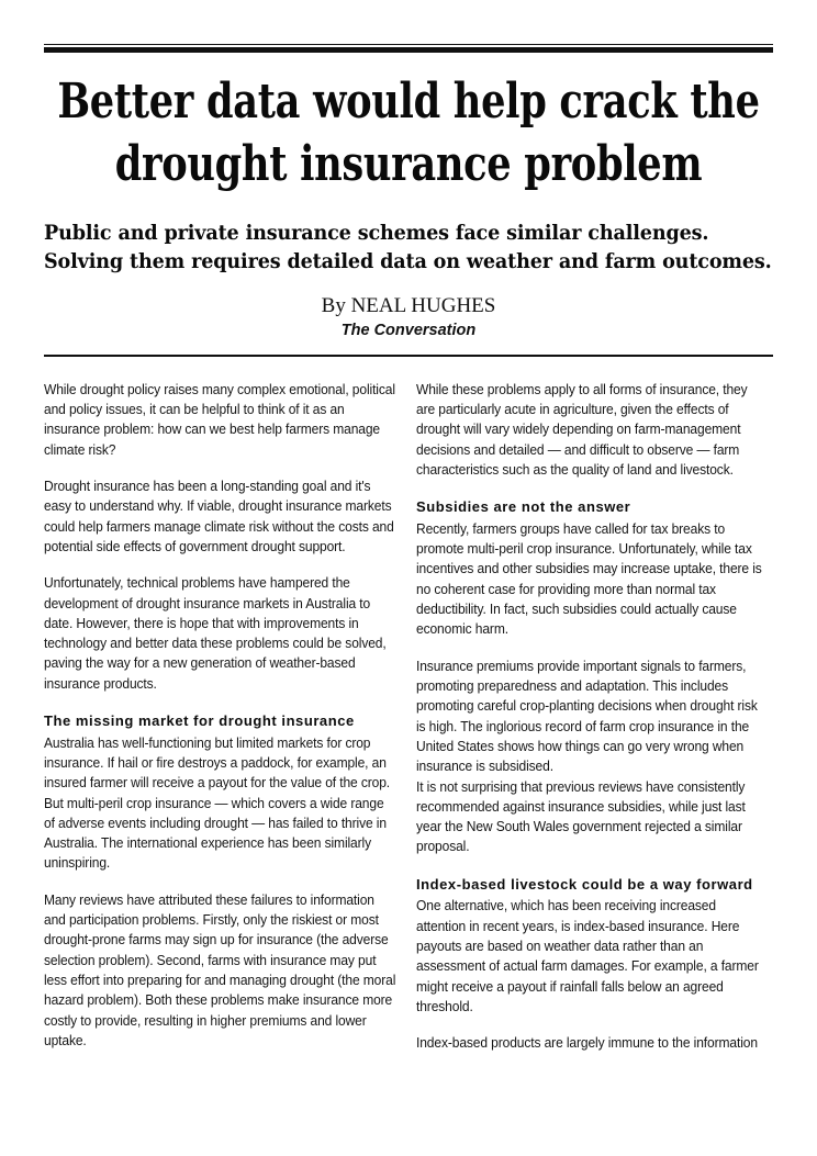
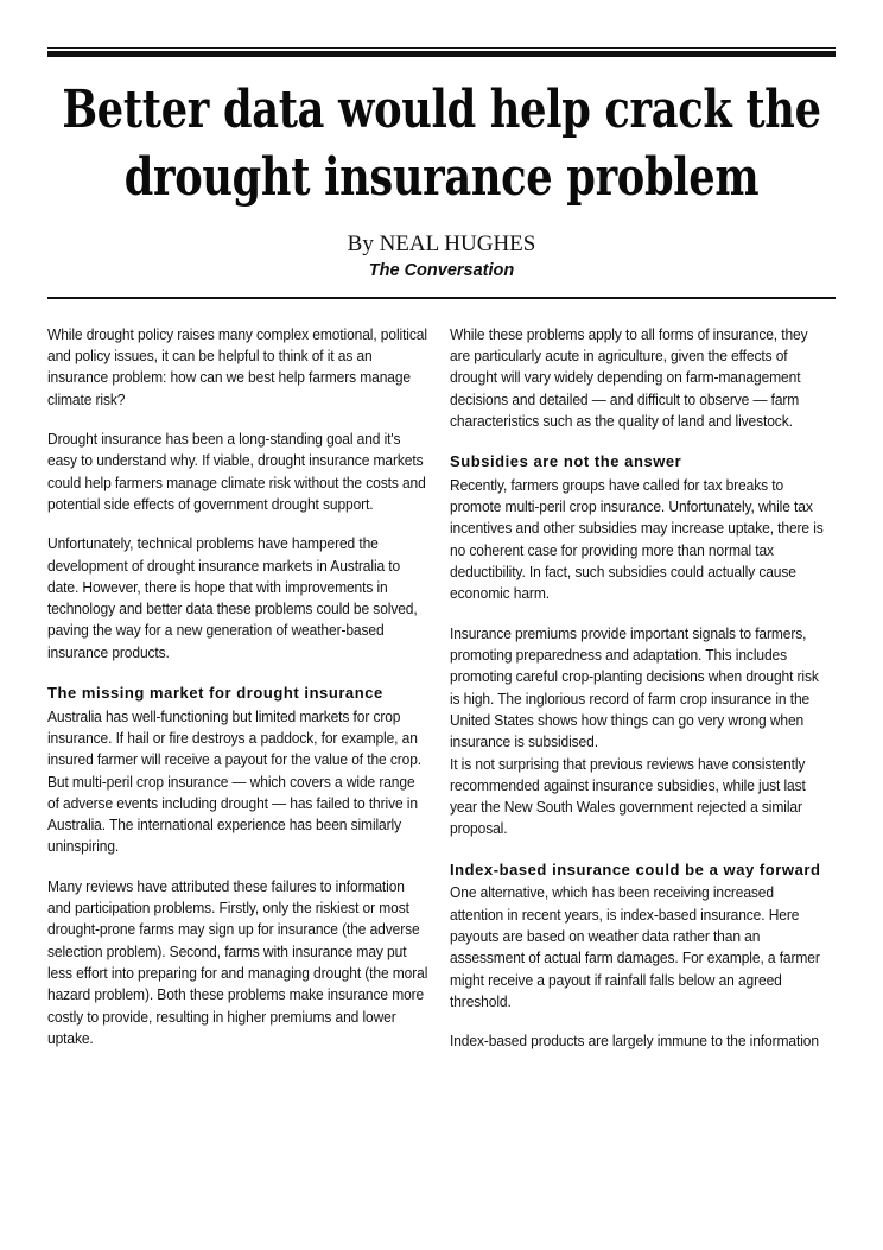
  Better data would help crack the drought insurance problem
- Public and private insurance schemes face similar challenges. Solving them requires detailed data on weather and farm outcomes.
  By NEAL HUGHES
  The Conversation
  While drought policy raises many complex emotional, political and policy issues, it can be helpful to think of it as an insurance problem: how can we best help farmers manage climate risk?
  Drought insurance has been a long-standing goal and it's easy to understand why. If viable, drought insurance markets could help farmers manage climate risk without the costs and potential side effects of government drought support.
  Unfortunately, technical problems have hampered the development of drought insurance markets in Australia to date. However, there is hope that with improvements in technology and better data these problems could be solved, paving the way for a new generation of weather-based insurance products.
  The missing market for drought insurance
  Australia has well-functioning but limited markets for crop insurance. If hail or fire destroys a paddock, for example, an insured farmer will receive a payout for the value of the crop. But multi-peril crop insurance — which covers a wide range of adverse events including drought — has failed to thrive in Australia. The international experience has been similarly uninspiring.
  Many reviews have attributed these failures to information and participation problems. Firstly, only the riskiest or most drought-prone farms may sign up for insurance (the adverse selection problem). Second, farms with insurance may put less effort into preparing for and managing drought (the moral hazard problem). Both these problems make insurance more costly to provide, resulting in higher premiums and lower uptake.
  While these problems apply to all forms of insurance, they are particularly acute in agriculture, given the effects of drought will vary widely depending on farm-management decisions and detailed — and difficult to observe — farm characteristics such as the quality of land and livestock.
  Subsidies are not the answer
  Recently, farmers groups have called for tax breaks to promote multi-peril crop insurance. Unfortunately, while tax incentives and other subsidies may increase uptake, there is no coherent case for providing more than normal tax deductibility. In fact, such subsidies could actually cause economic harm.
  Insurance premiums provide important signals to farmers, promoting preparedness and adaptation. This includes promoting careful crop-planting decisions when drought risk is high. The inglorious record of farm crop insurance in the United States shows how things can go very wrong when insurance is subsidised.
  It is not surprising that previous reviews have consistently recommended against insurance subsidies, while just last year the New South Wales government rejected a similar proposal.
- Index-based livestock could be a way forward
+ Index-based insurance could be a way forward
  One alternative, which has been receiving increased attention in recent years, is index-based insurance. Here payouts are based on weather data rather than an assessment of actual farm damages. For example, a farmer might receive a payout if rainfall falls below an agreed threshold.
  Index-based products are largely immune to the information
